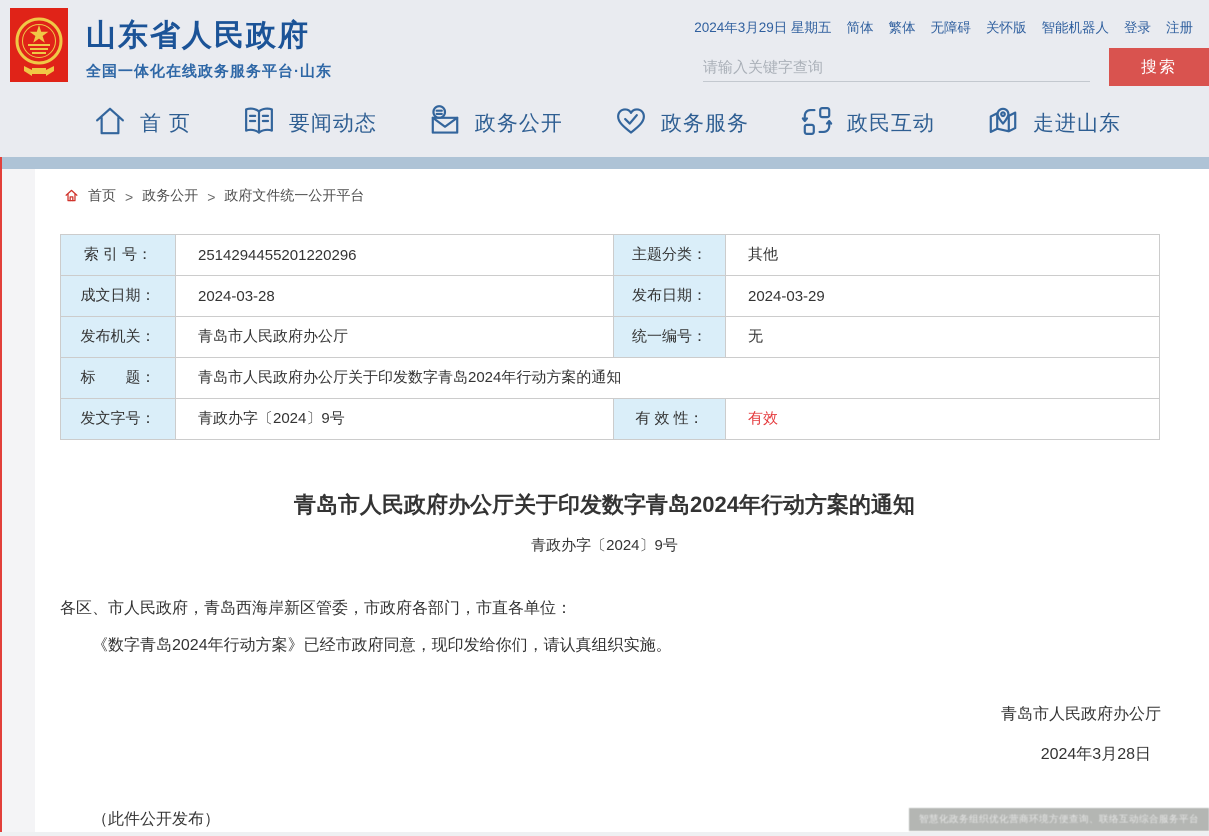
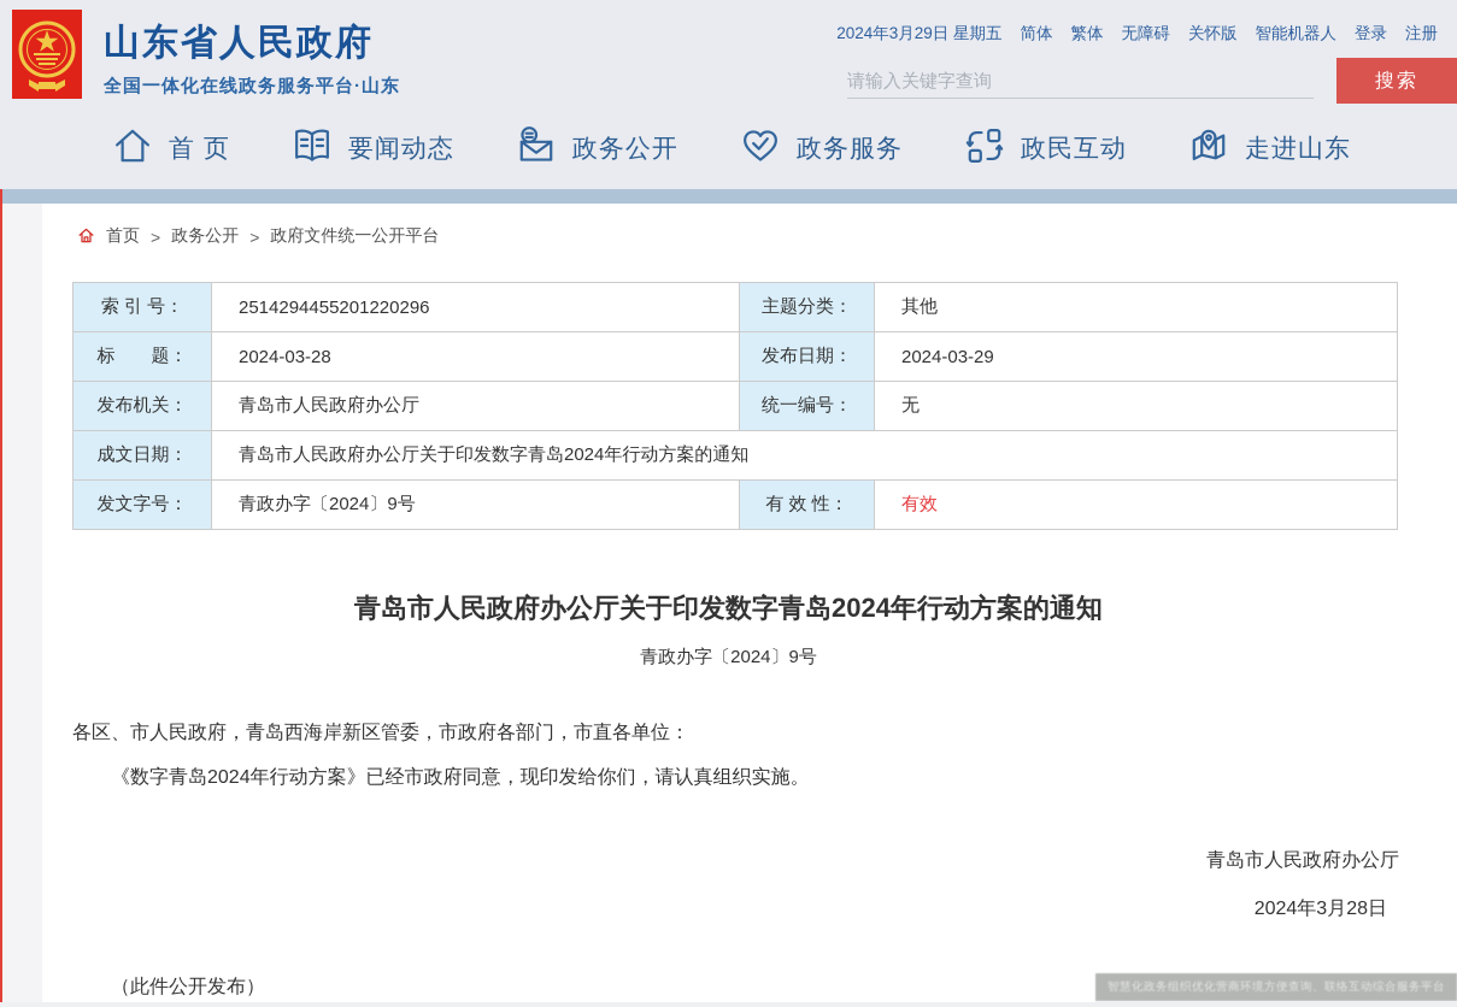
  山东省人民政府
  全国一体化在线政务服务平台·山东
  2024年3月29日 星期五
  简体
  繁体
  无障碍
  关怀版
  智能机器人
  登录
  注册
  请输入关键字查询
  搜索
  首 页
  要闻动态
  政务公开
  政务服务
  政民互动
  走进山东
  首页
  >
  政务公开
  >
  政府文件统一公开平台
  索 引 号：	2514294455201220296	主题分类：	其他
- 成文日期：	2024-03-28	发布日期：	2024-03-29
+ 标 题：	2024-03-28	发布日期：	2024-03-29
  发布机关：	青岛市人民政府办公厅	统一编号：	无
- 标 题：	青岛市人民政府办公厅关于印发数字青岛2024年行动方案的通知
+ 成文日期：	青岛市人民政府办公厅关于印发数字青岛2024年行动方案的通知
  发文字号：	青政办字〔2024〕9号	有 效 性：	有效
  青岛市人民政府办公厅关于印发数字青岛2024年行动方案的通知
  青政办字〔2024〕9号
  各区、市人民政府，青岛西海岸新区管委，市政府各部门，市直各单位：
  《数字青岛2024年行动方案》已经市政府同意，现印发给你们，请认真组织实施。
  青岛市人民政府办公厅
  2024年3月28日
  （此件公开发布）
  智慧化政务组织优化营商环境方便查询、联络互动综合服务平台
